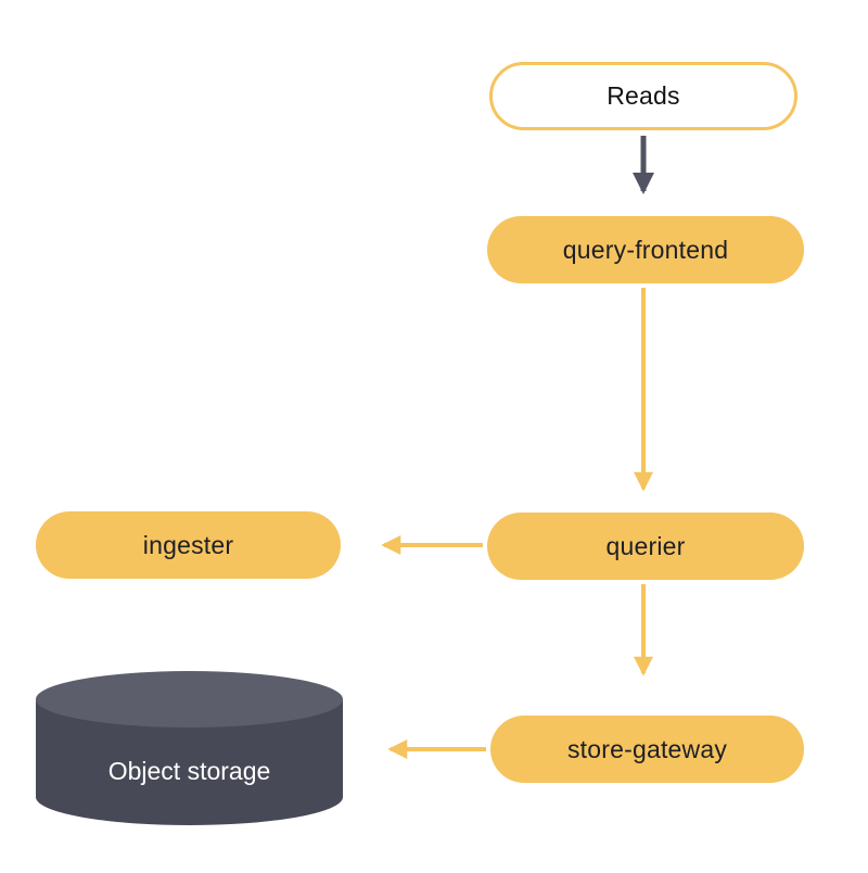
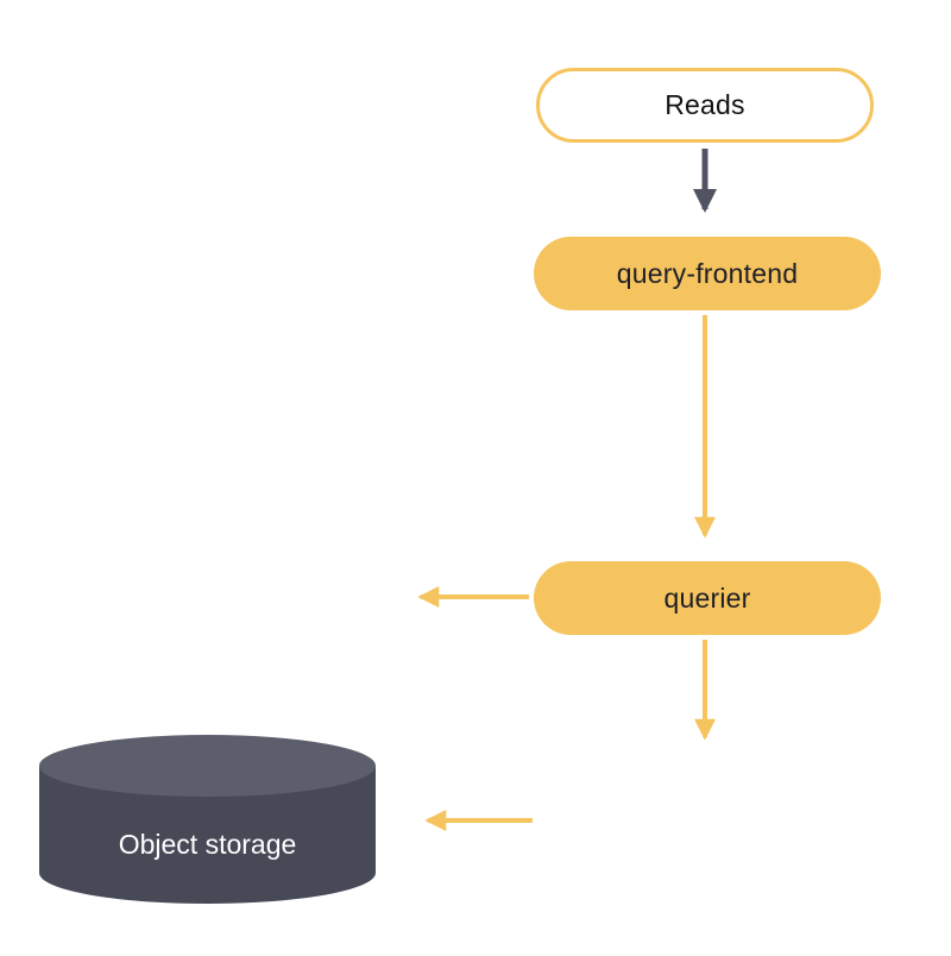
  Reads
  query-frontend
  querier
- ingester
- store-gateway
  Object storage
